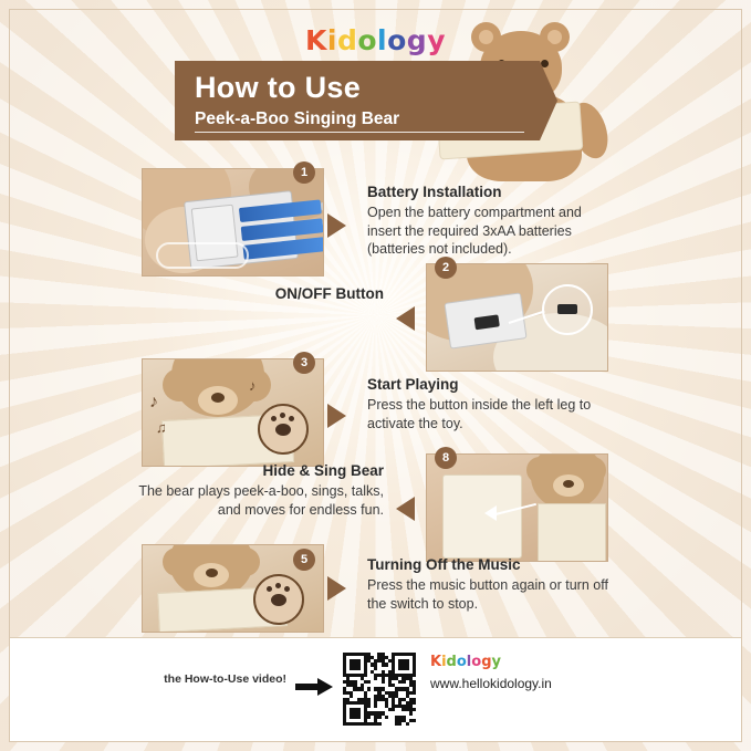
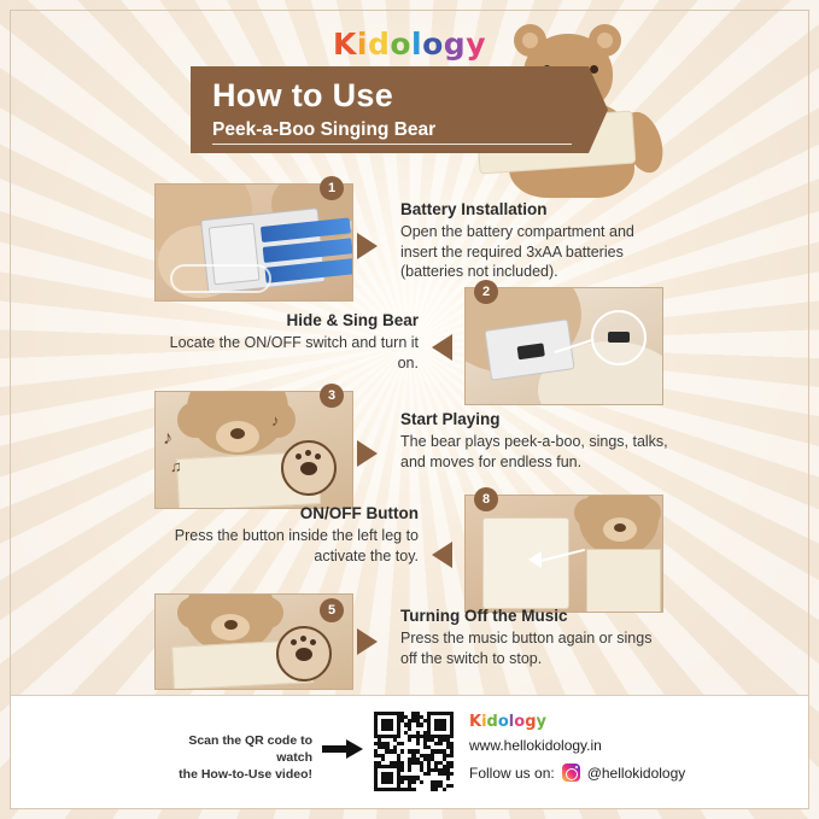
  Kidology
  How to Use
  Peek-a-Boo Singing Bear
  1
  Battery Installation
  Open the battery compartment and insert the required 3xAA batteries (batteries not included).
  2
- ON/OFF Button
+ Hide & Sing Bear
+ Locate the ON/OFF switch and turn it on.
  ♪
  ♫
  ♪
  3
  Start Playing
- Press the button inside the left leg to activate the toy.
+ The bear plays peek-a-boo, sings, talks, and moves for endless fun.
  8
- Hide & Sing Bear
+ ON/OFF Button
- The bear plays peek-a-boo, sings, talks, and moves for endless fun.
+ Press the button inside the left leg to activate the toy.
  5
  Turning Off the Music
- Press the music button again or turn off the switch to stop.
+ Press the music button again or sings off the switch to stop.
+ Scan the QR code to watch
  the How-to-Use video!
  Kidology
  www.hellokidology.in
+ Follow us on:
+ @hellokidology
